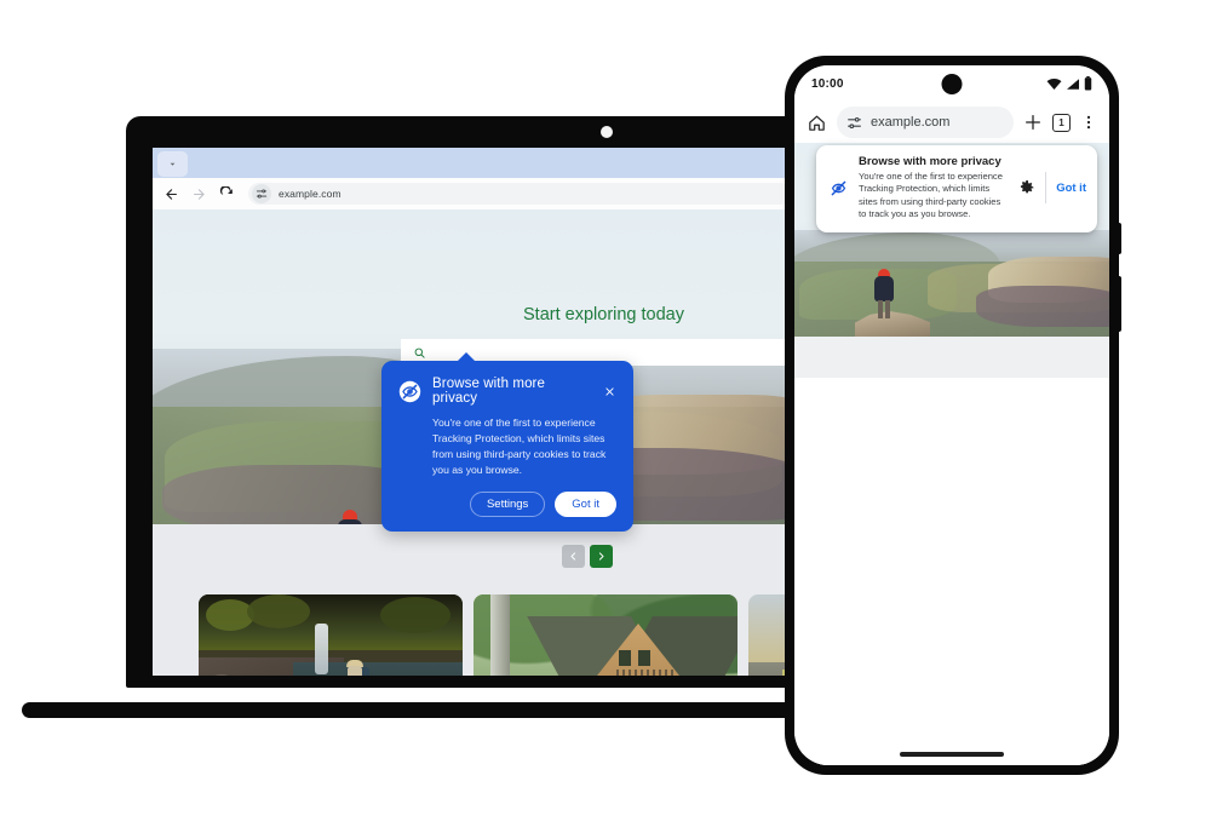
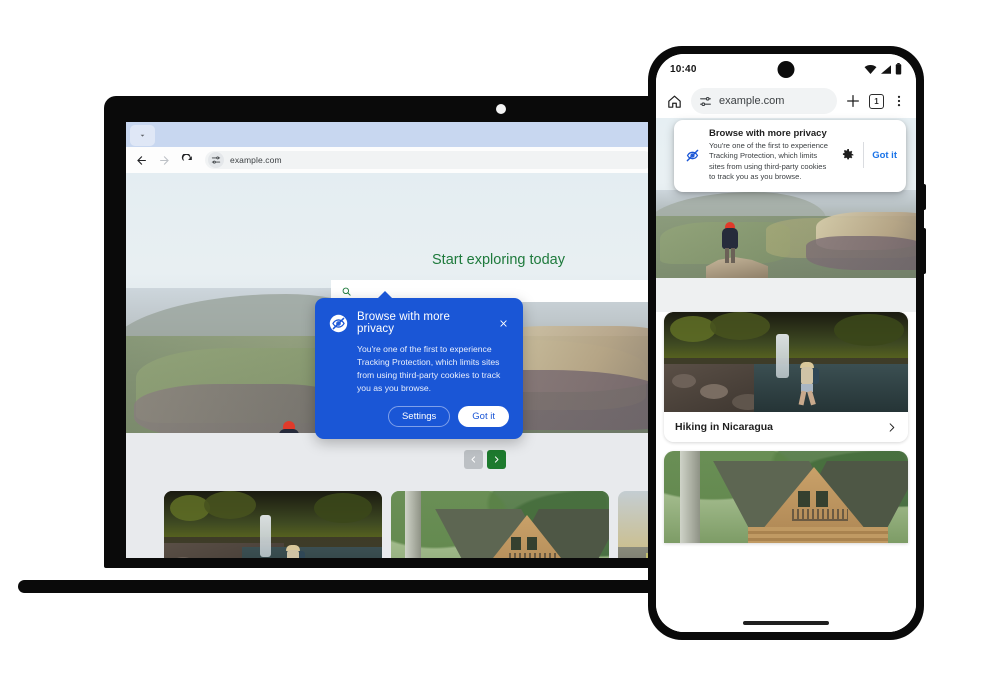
  example.com
  Start exploring today
  Browse with more privacy
  You're one of the first to experience Tracking Protection, which limits sites from using third-party cookies to track you as you browse.
  Settings
  Got it
- 10:00
+ 10:40
  example.com
  1
+ Hiking in Nicaragua
  Browse with more privacy
  You're one of the first to experience Tracking Protection, which limits sites from using third-party cookies to track you as you browse.
  Got it
